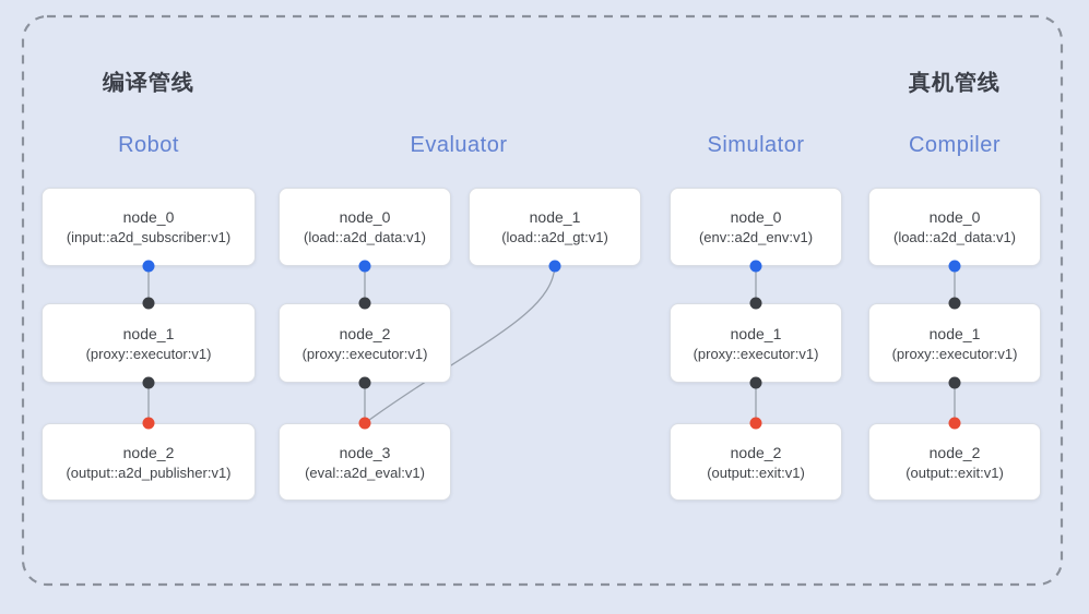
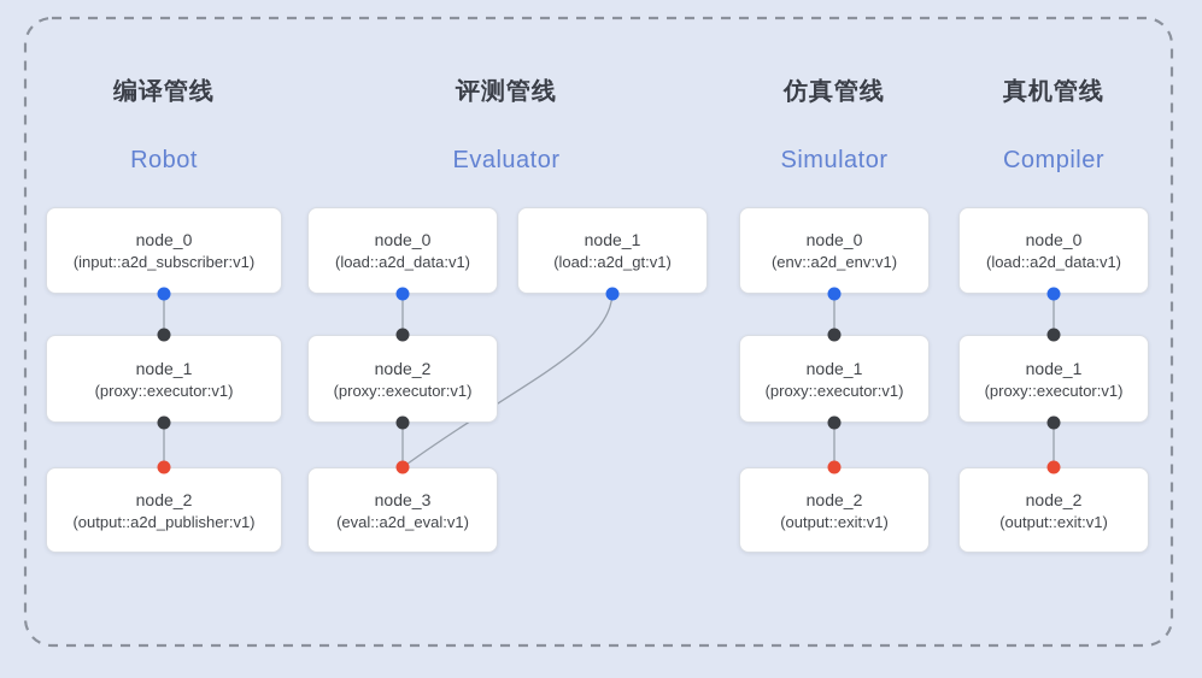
  编译管线
+ 评测管线
+ 仿真管线
  真机管线
  Robot
  Evaluator
  Simulator
  Compiler
  node_0
  (input::a2d_subscriber:v1)
  node_1
  (proxy::executor:v1)
  node_2
  (output::a2d_publisher:v1)
  node_0
  (load::a2d_data:v1)
  node_1
  (load::a2d_gt:v1)
  node_2
  (proxy::executor:v1)
  node_3
  (eval::a2d_eval:v1)
  node_0
  (env::a2d_env:v1)
  node_1
  (proxy::executor:v1)
  node_2
  (output::exit:v1)
  node_0
  (load::a2d_data:v1)
  node_1
  (proxy::executor:v1)
  node_2
  (output::exit:v1)
